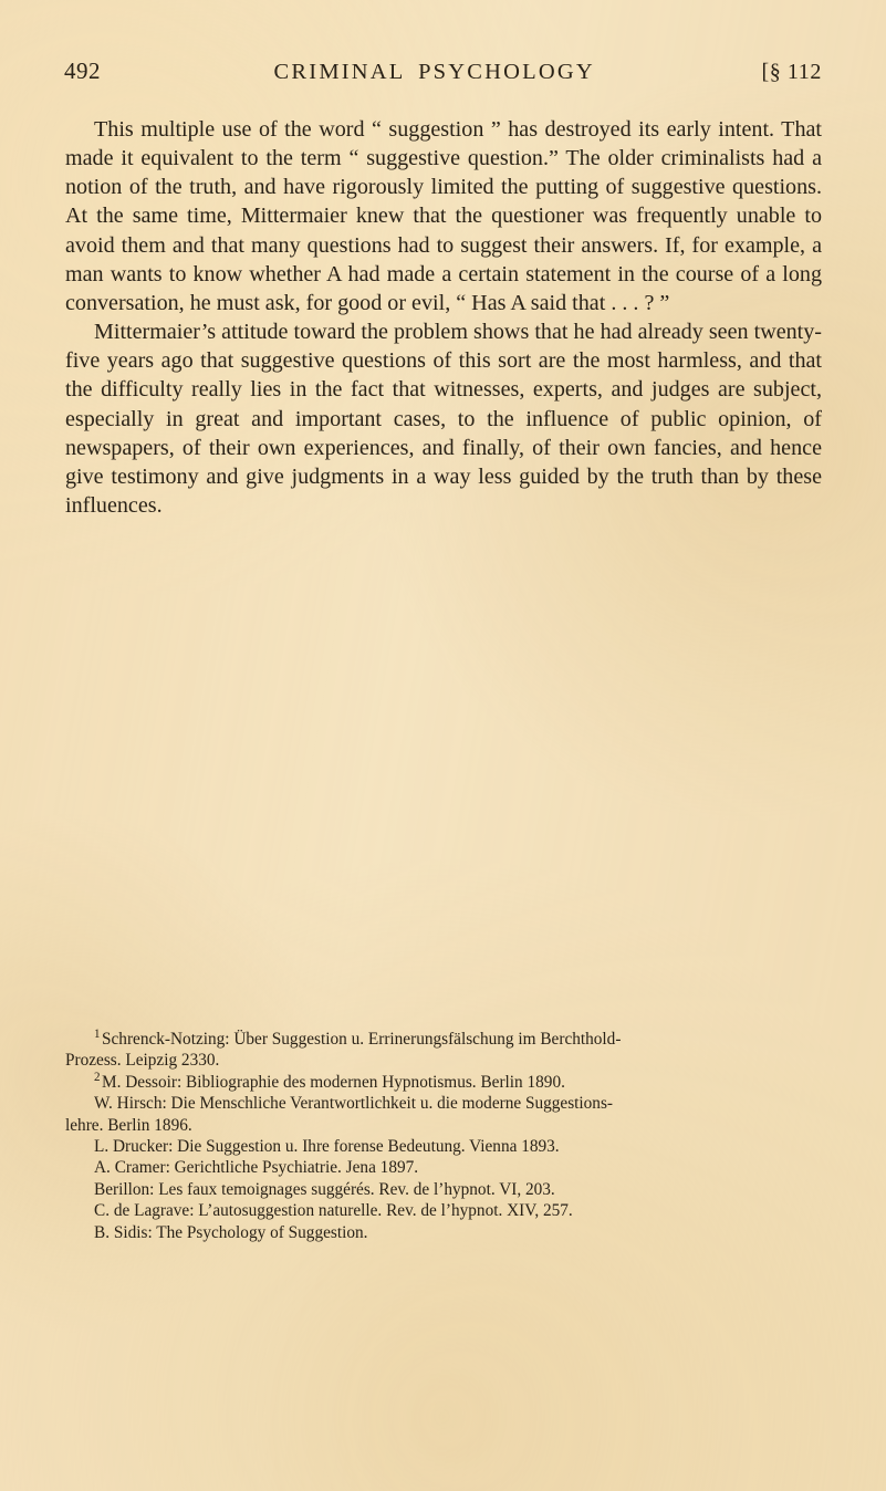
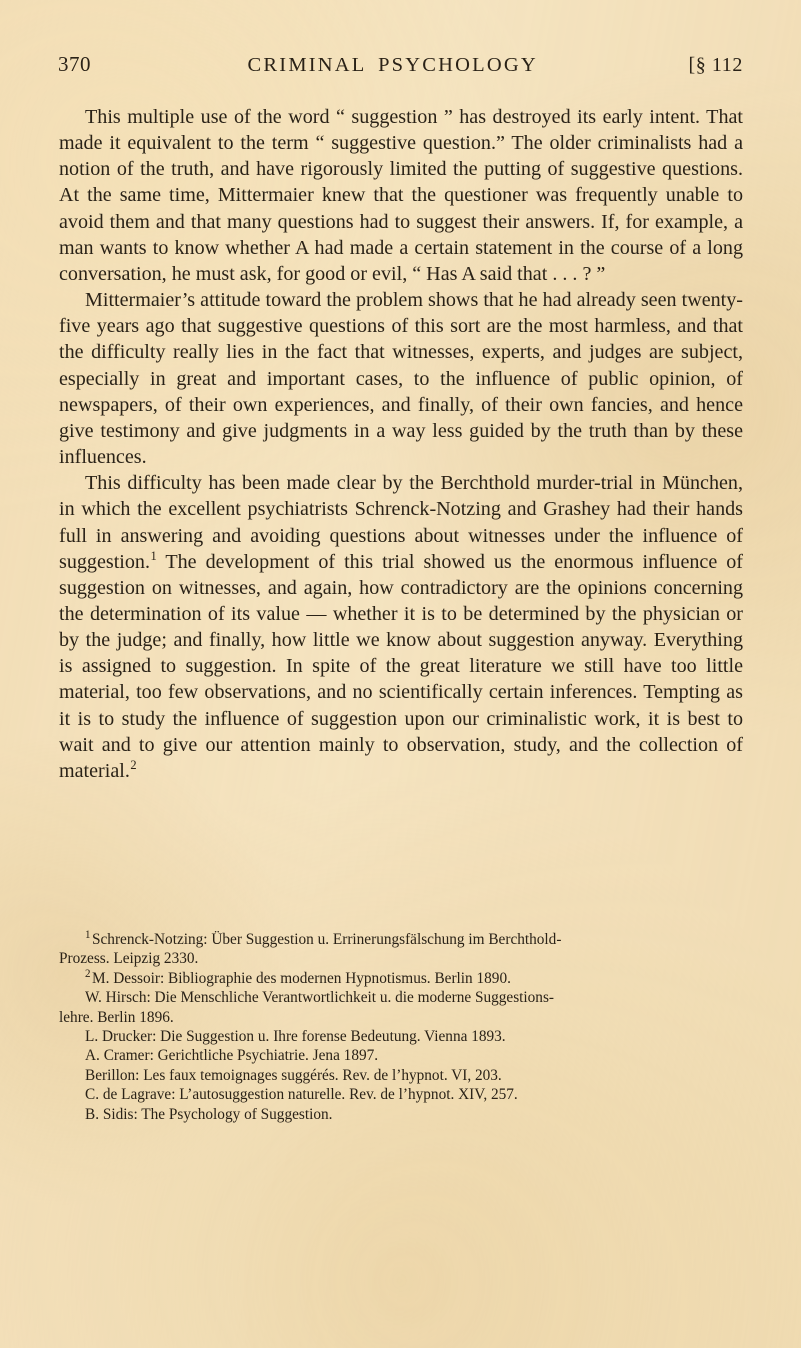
- 492
+ 370
  CRIMINAL PSYCHOLOGY
  [§ 112
  This multiple use of the word “ suggestion ” has destroyed its early intent. That made it equivalent to the term “ suggestive question.” The older criminalists had a notion of the truth, and have rigorously limited the putting of suggestive questions. At the same time, Mittermaier knew that the questioner was frequently unable to avoid them and that many questions had to suggest their answers. If, for example, a man wants to know whether A had made a certain statement in the course of a long conversation, he must ask, for good or evil, “ Has A said that . . . ? ”
  Mittermaier’s attitude toward the problem shows that he had already seen twenty-five years ago that suggestive questions of this sort are the most harmless, and that the difficulty really lies in the fact that witnesses, experts, and judges are subject, especially in great and important cases, to the influence of public opinion, of newspapers, of their own experiences, and finally, of their own fancies, and hence give testimony and give judgments in a way less guided by the truth than by these influences.
+ This difficulty has been made clear by the Berchthold murder-trial in München, in which the excellent psychiatrists Schrenck-Notzing and Grashey had their hands full in answering and avoiding questions about witnesses under the influence of suggestion.1 The development of this trial showed us the enormous influence of suggestion on witnesses, and again, how contradictory are the opinions concerning the determination of its value — whether it is to be determined by the physician or by the judge; and finally, how little we know about suggestion anyway. Everything is assigned to suggestion. In spite of the great literature we still have too little material, too few observations, and no scientifically certain inferences. Tempting as it is to study the influence of suggestion upon our criminalistic work, it is best to wait and to give our attention mainly to observation, study, and the collection of material.2
  1 Schrenck-Notzing: Über Suggestion u. Errinerungsfälschung im Berchthold-
  Prozess. Leipzig 2330.
  2 M. Dessoir: Bibliographie des modernen Hypnotismus. Berlin 1890.
  W. Hirsch: Die Menschliche Verantwortlichkeit u. die moderne Suggestions-
  lehre. Berlin 1896.
  L. Drucker: Die Suggestion u. Ihre forense Bedeutung. Vienna 1893.
  A. Cramer: Gerichtliche Psychiatrie. Jena 1897.
  Berillon: Les faux temoignages suggérés. Rev. de l’hypnot. VI, 203.
  C. de Lagrave: L’autosuggestion naturelle. Rev. de l’hypnot. XIV, 257.
  B. Sidis: The Psychology of Suggestion.
